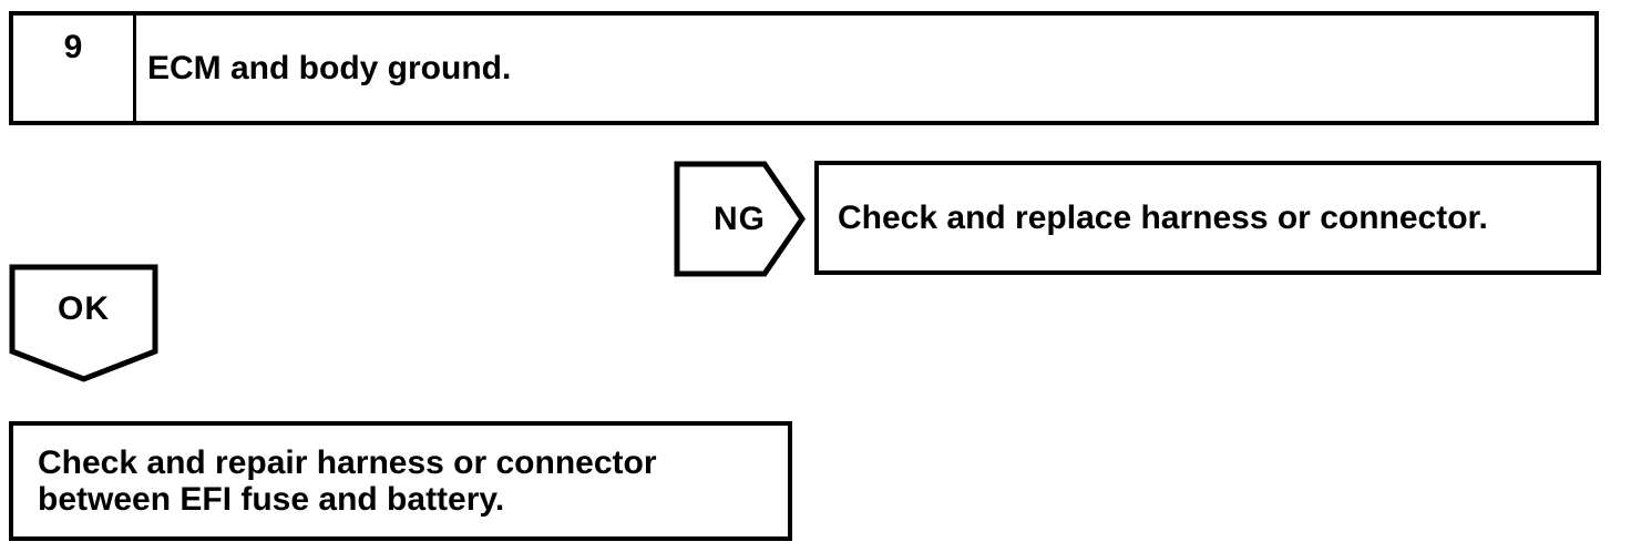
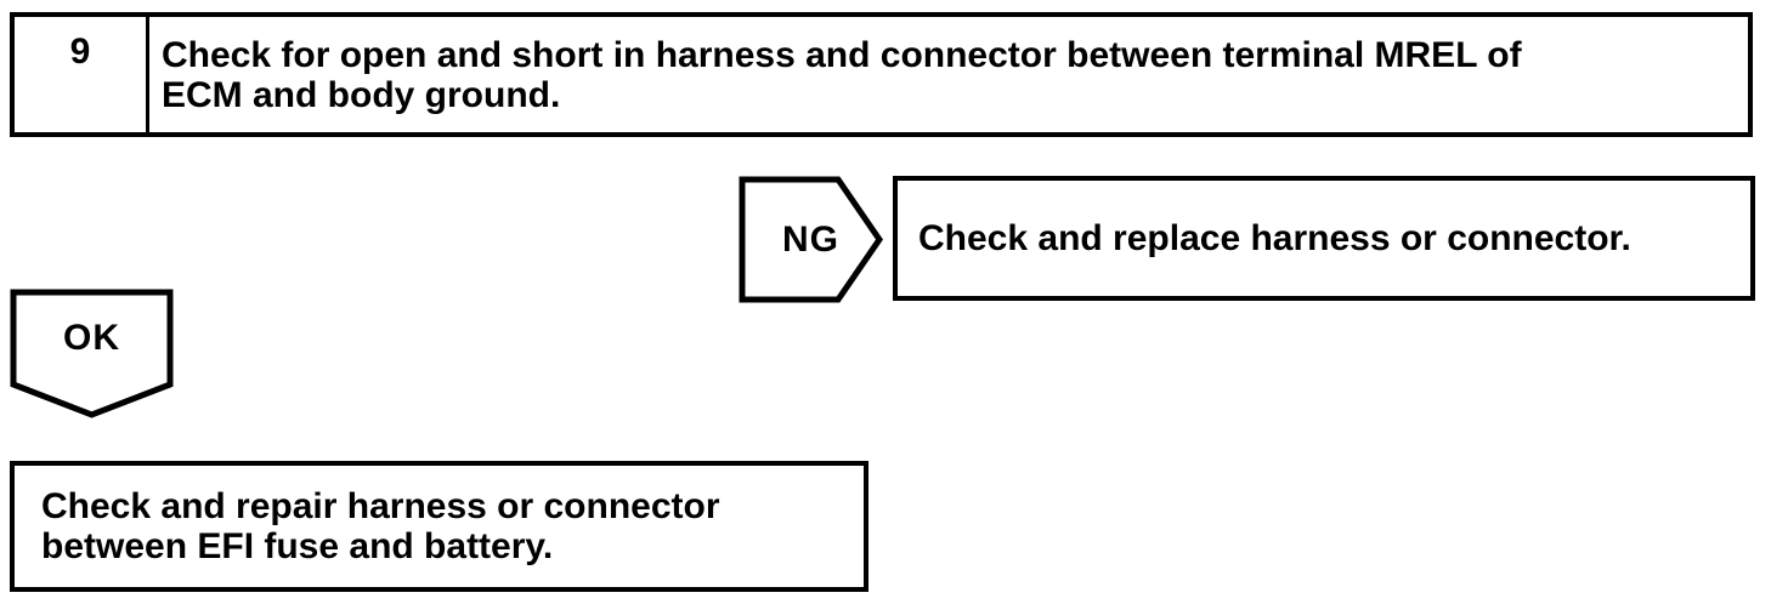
  9
+ Check for open and short in harness and connector between terminal MREL of
  ECM and body ground.
  NG
  Check and replace harness or connector.
  OK
  Check and repair harness or connector
  between EFI fuse and battery.
